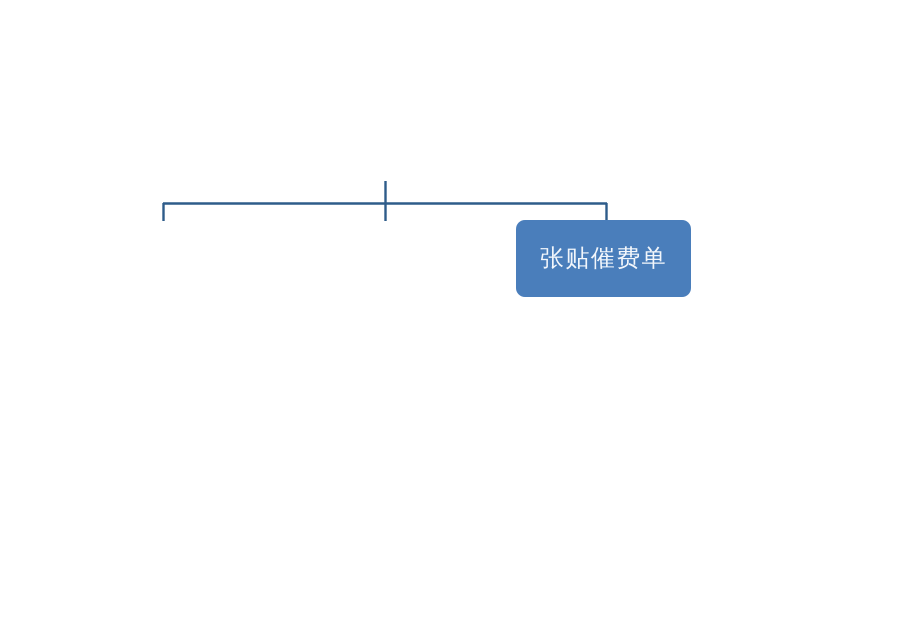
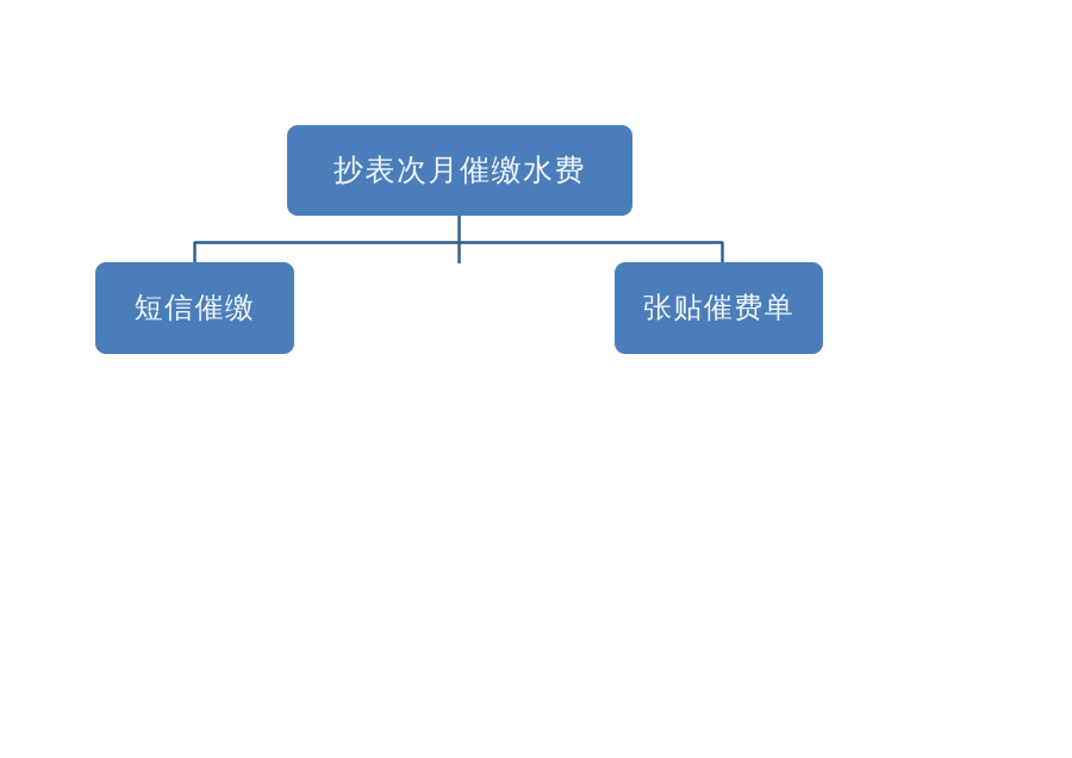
+ 抄表次月催缴水费
+ 短信催缴
  张贴催费单
